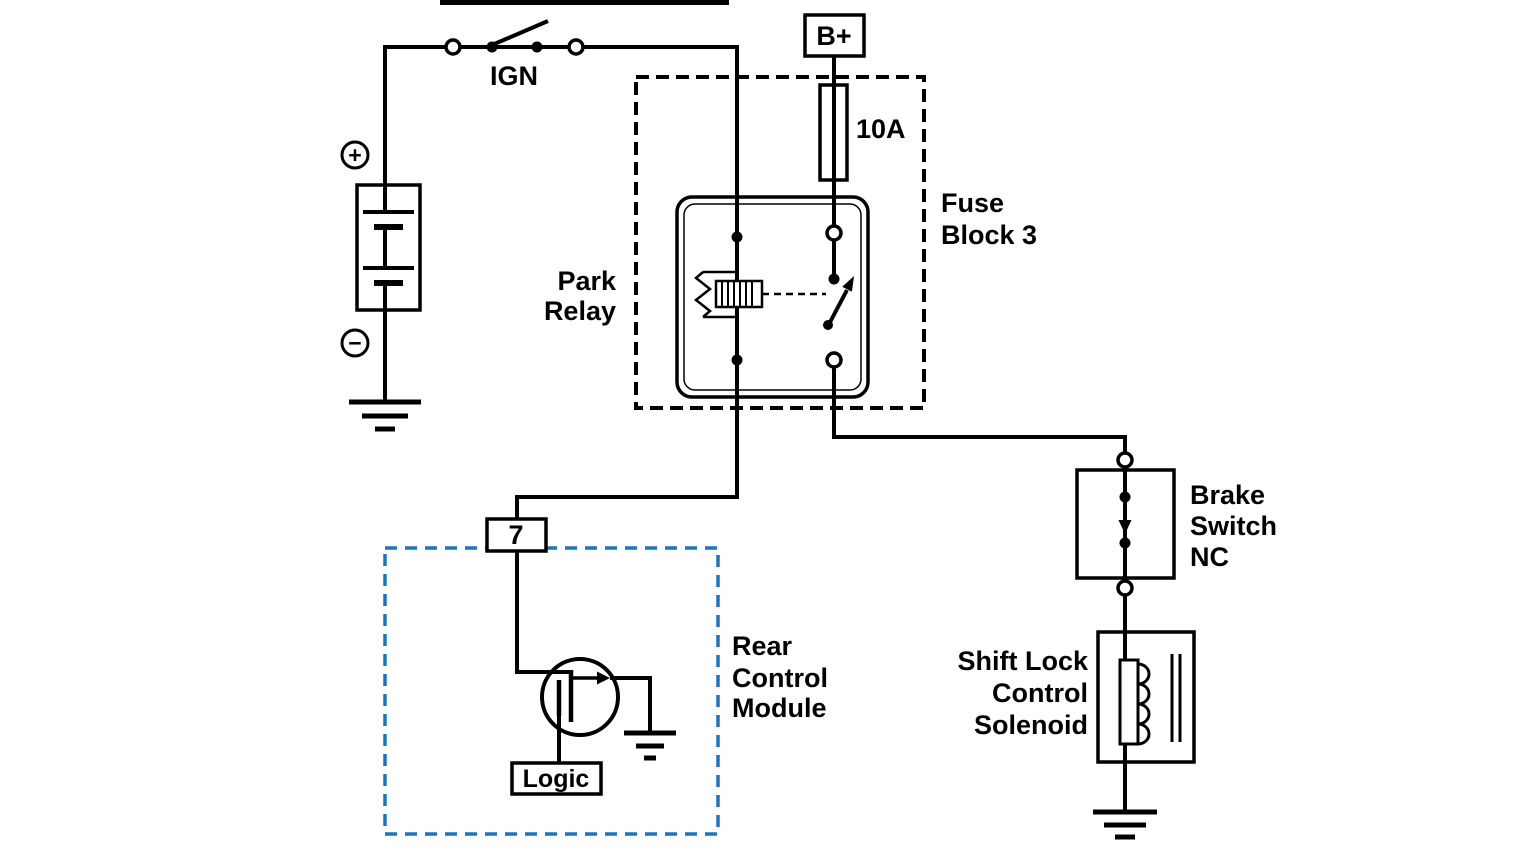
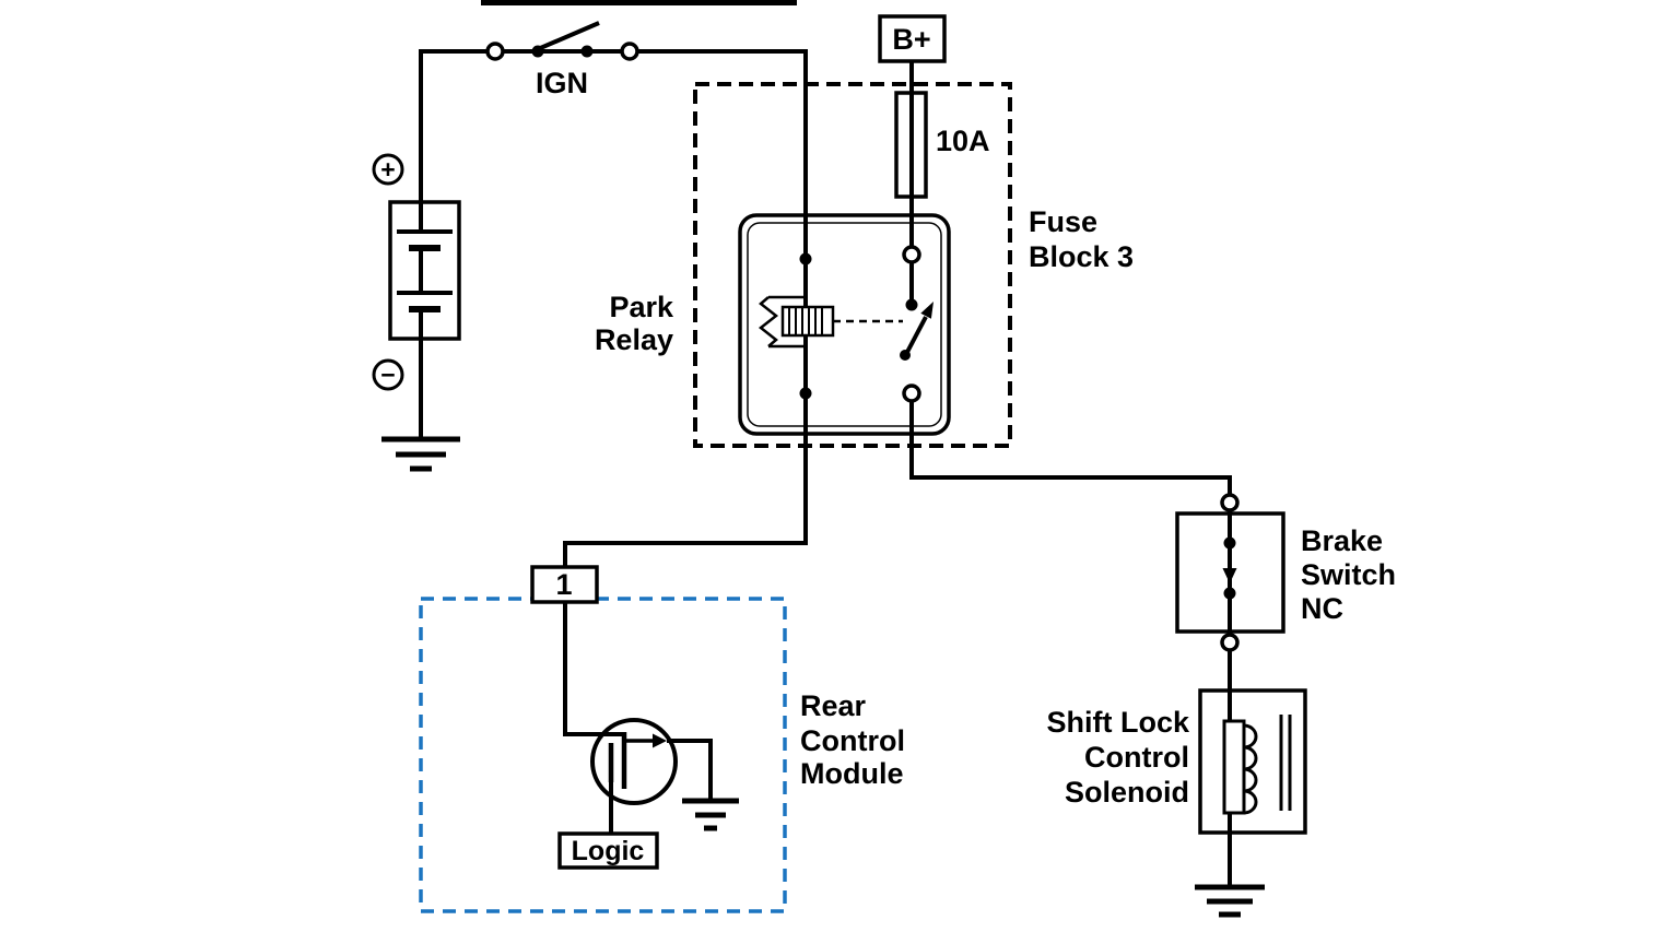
  IGN
  +
  −
  B+
  10A
  Fuse
  Block 3
  Park
  Relay
  Rear
  Control
  Module
- 7
+ 1
  Logic
  Brake
  Switch
  NC
  Shift Lock
  Control
  Solenoid
